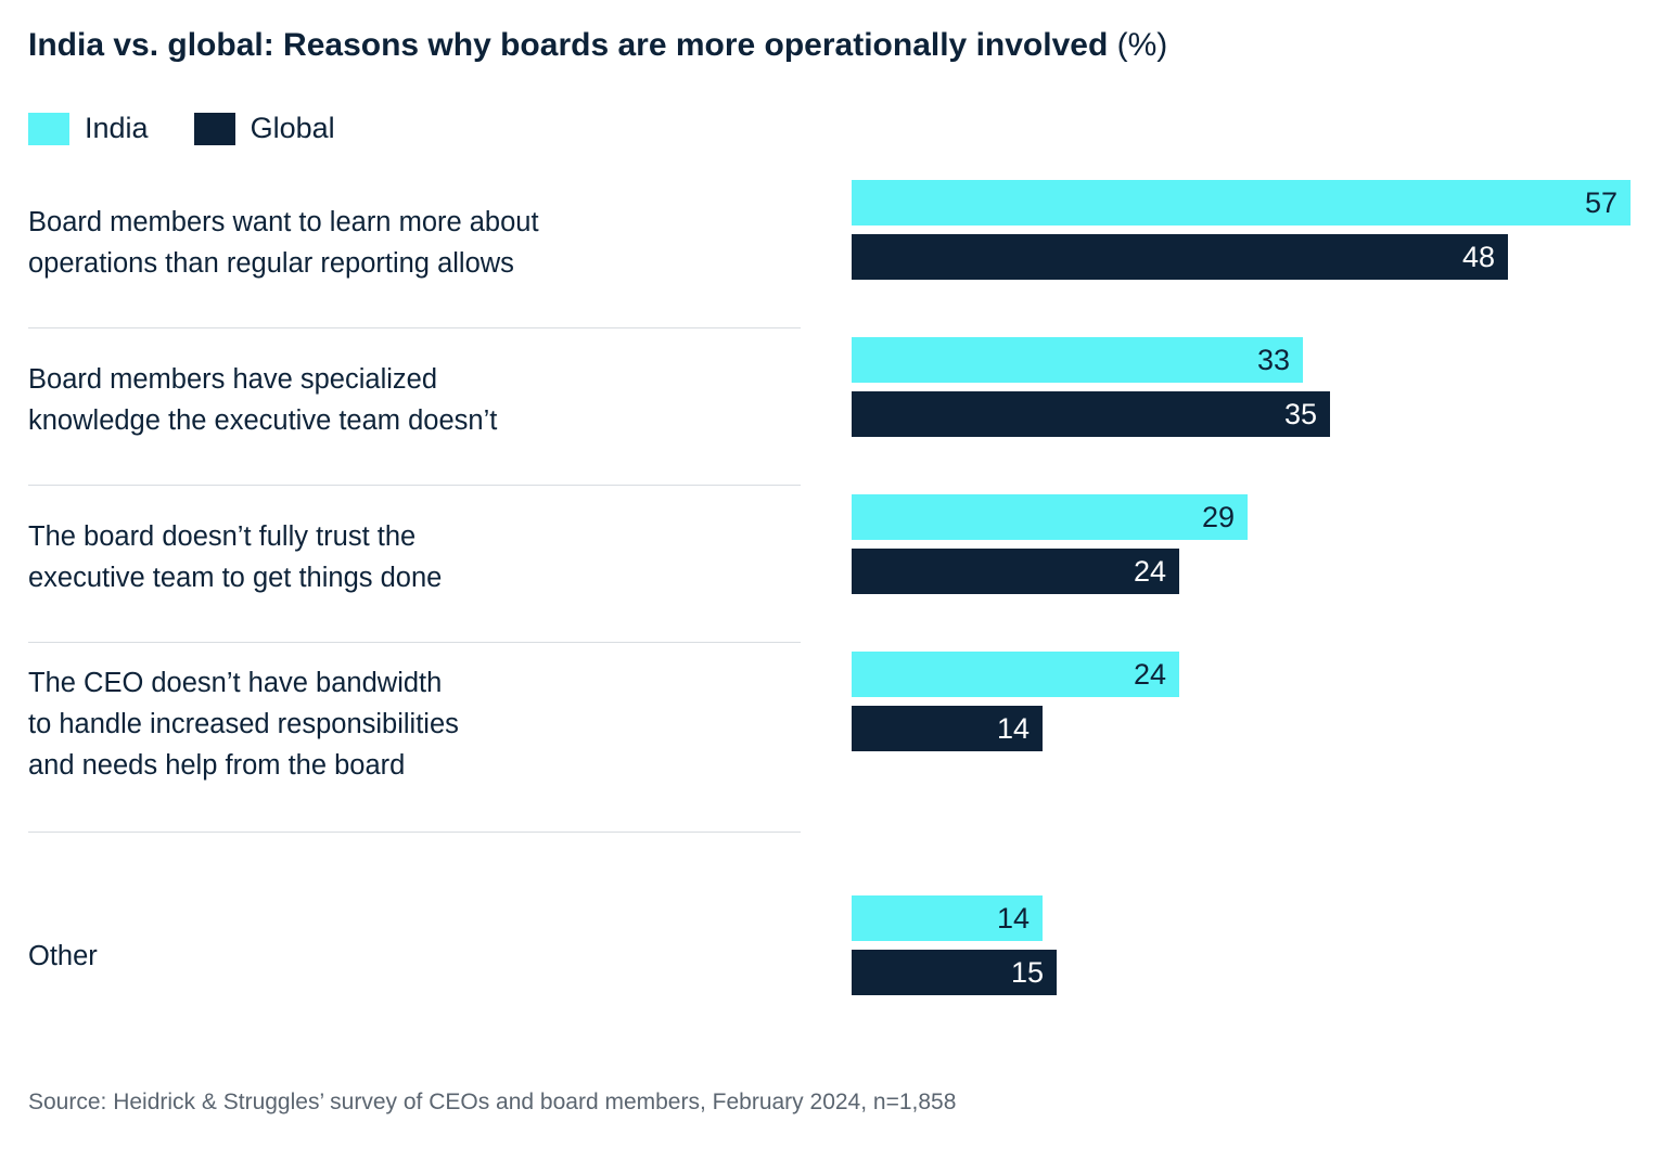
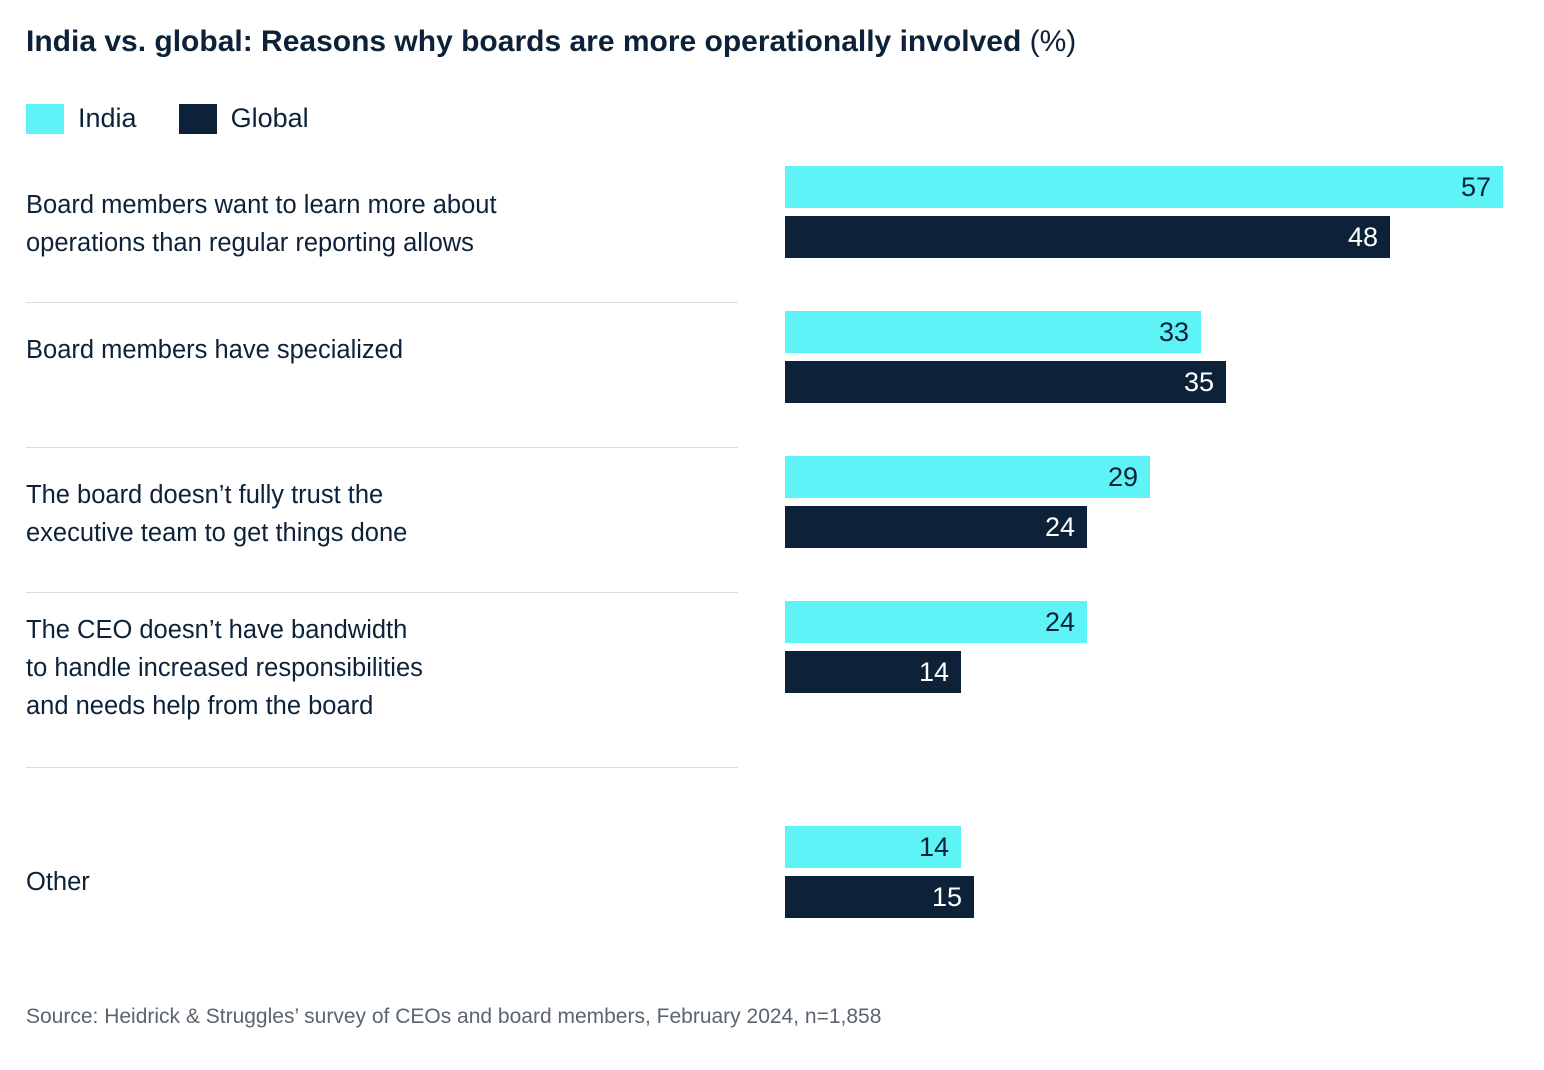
  India vs. global: Reasons why boards are more operationally involved (%)
  India
  Global
  Board members want to learn more about
  operations than regular reporting allows
  57
  48
  Board members have specialized
- knowledge the executive team doesn’t
  33
  35
  The board doesn’t fully trust the
  executive team to get things done
  29
  24
  The CEO doesn’t have bandwidth
  to handle increased responsibilities
  and needs help from the board
  24
  14
  Other
  14
  15
  Source: Heidrick & Struggles’ survey of CEOs and board members, February 2024, n=1,858
